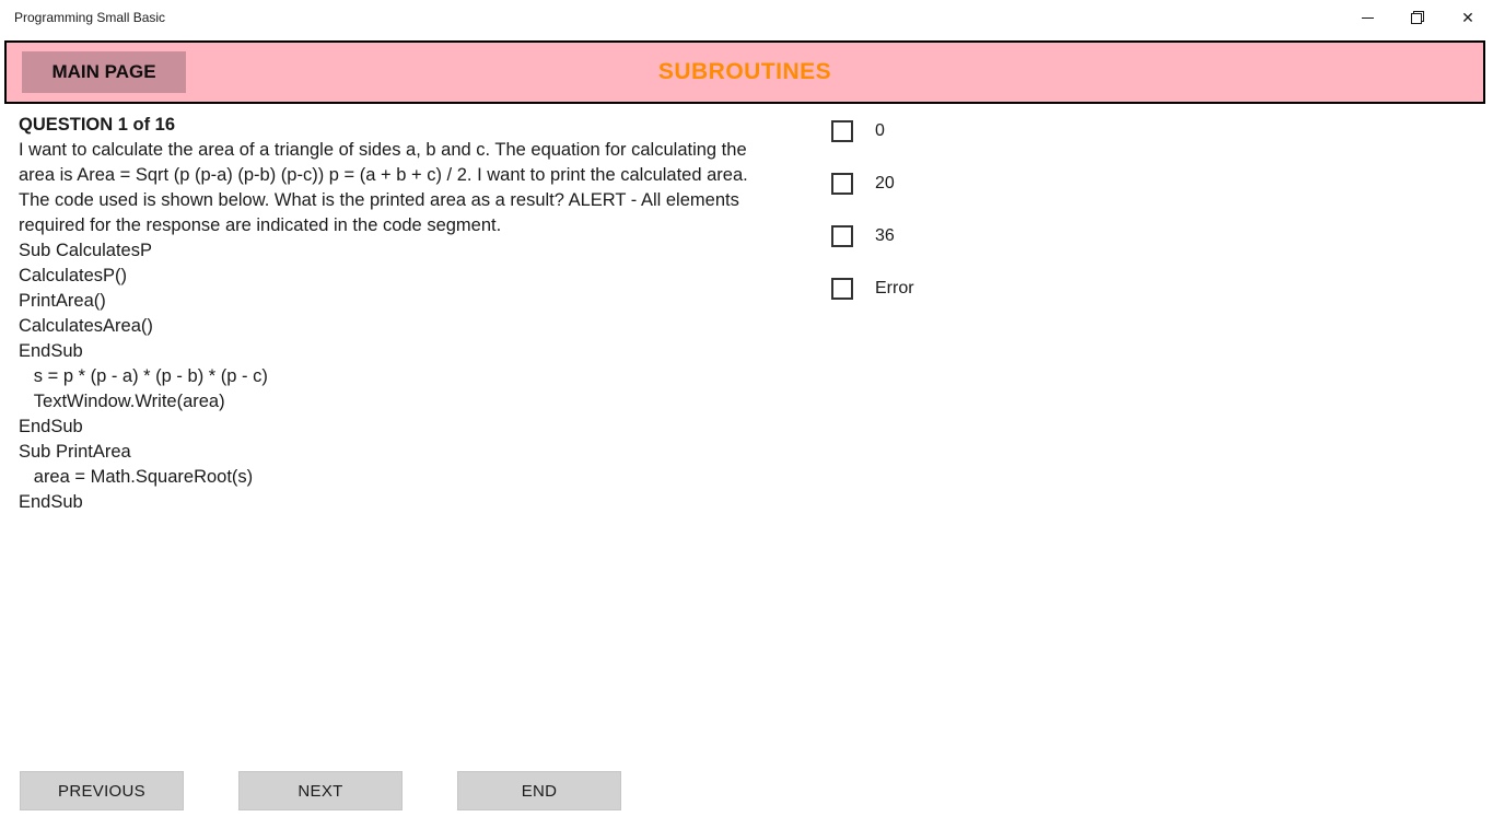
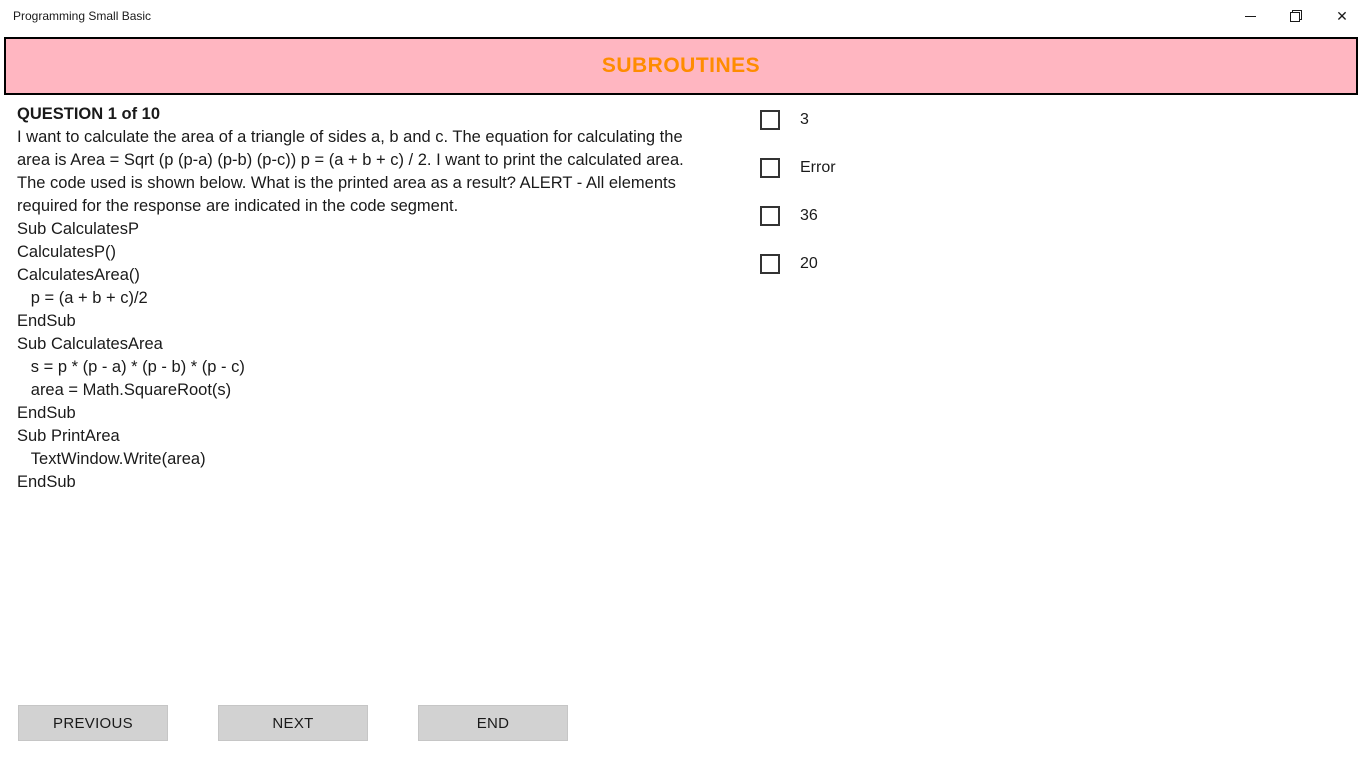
  Programming Small Basic
  ✕
  SUBROUTINES
- MAIN PAGE
- QUESTION 1 of 16
+ QUESTION 1 of 10
  I want to calculate the area of a triangle of sides a, b and c. The equation for calculating the area is Area = Sqrt (p (p-a) (p-b) (p-c)) p = (a + b + c) / 2. I want to print the calculated area. The code used is shown below. What is the printed area as a result? ALERT - All elements required for the response are indicated in the code segment.
  Sub CalculatesP
  CalculatesP()
- PrintArea()
  CalculatesArea()
+ p = (a + b + c)/2
  EndSub
+ Sub CalculatesArea
  s = p * (p - a) * (p - b) * (p - c)
- TextWindow.Write(area)
+ area = Math.SquareRoot(s)
  EndSub
  Sub PrintArea
- area = Math.SquareRoot(s)
+ TextWindow.Write(area)
  EndSub
- 0
+ 3
- 20
+ Error
  36
- Error
+ 20
  PREVIOUS
  NEXT
  END
